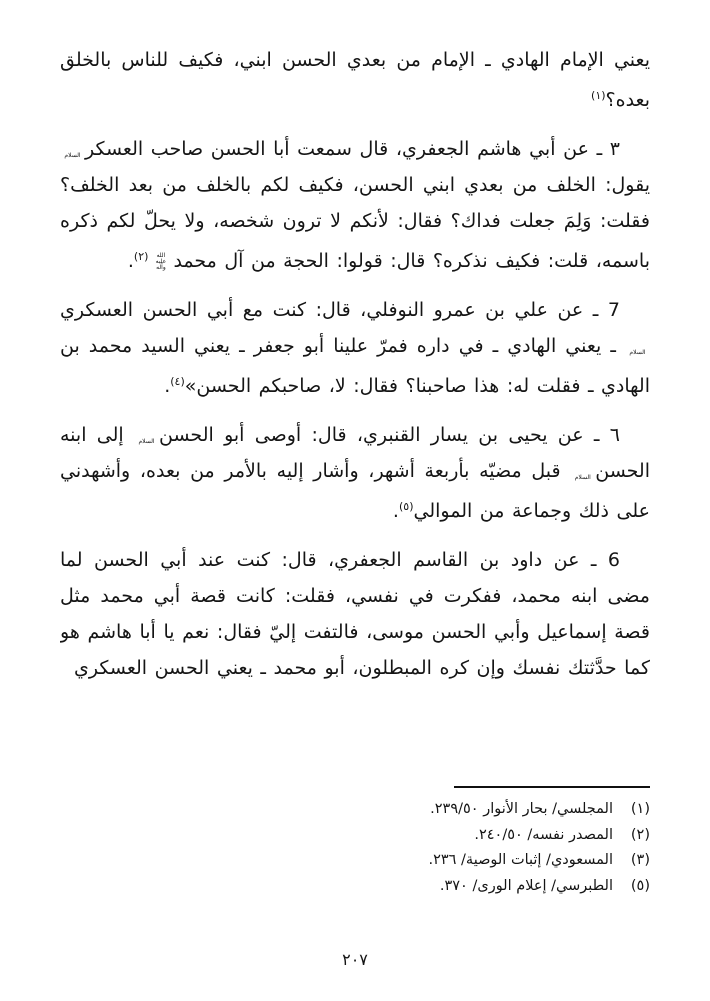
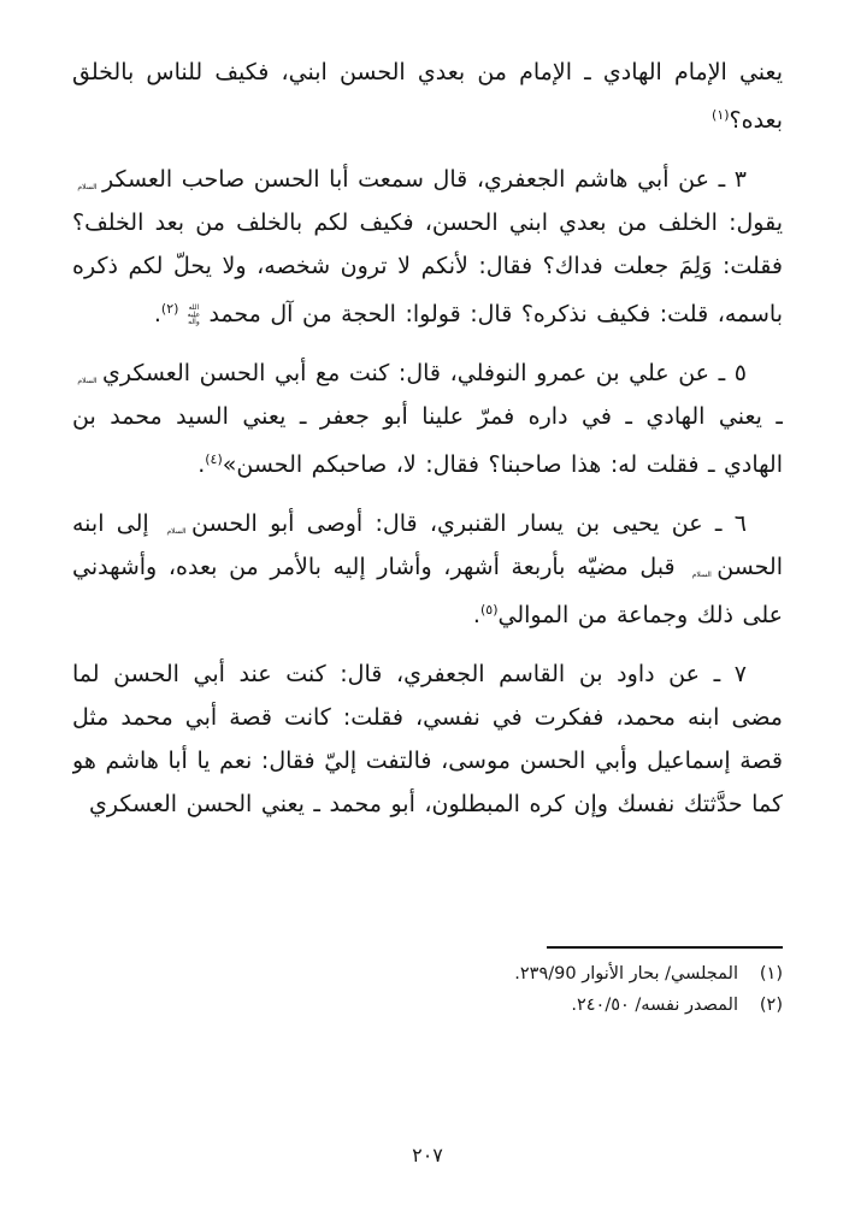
  يعني الإمام الهادي ـ الإمام من بعدي الحسن ابني، فكيف للناس بالخلق بعده؟(١)
  ٣ ـ عن أبي هاشم الجعفري، قال سمعت أبا الحسن صاحب العسكر يقول: الخلف من بعدي ابني الحسن، فكيف لكم بالخلف من بعد الخلف؟ فقلت: وَلِمَ جعلت فداك؟ فقال: لأنكم لا ترون شخصه، ولا يحلّ لكم ذكره باسمه، قلت: فكيف نذكره؟ قال: قولوا: الحجة من آل محمد(٢).
- 7 ـ عن علي بن عمرو النوفلي، قال: كنت مع أبي الحسن العسكري ـ يعني الهادي ـ في داره فمرّ علينا أبو جعفر ـ يعني السيد محمد بن الهادي ـ فقلت له: هذا صاحبنا؟ فقال: لا، صاحبكم الحسن»(٤).
+ ٥ ـ عن علي بن عمرو النوفلي، قال: كنت مع أبي الحسن العسكري ـ يعني الهادي ـ في داره فمرّ علينا أبو جعفر ـ يعني السيد محمد بن الهادي ـ فقلت له: هذا صاحبنا؟ فقال: لا، صاحبكم الحسن»(٤).
  ٦ ـ عن يحيى بن يسار القنبري، قال: أوصى أبو الحسن إلى ابنه الحسن قبل مضيّه بأربعة أشهر، وأشار إليه بالأمر من بعده، وأشهدني على ذلك وجماعة من الموالي(٥).
- 6 ـ عن داود بن القاسم الجعفري، قال: كنت عند أبي الحسن لما مضى ابنه محمد، ففكرت في نفسي، فقلت: كانت قصة أبي محمد مثل قصة إسماعيل وأبي الحسن موسى، فالتفت إليّ فقال: نعم يا أبا هاشم هو كما حدَّثتك نفسك وإن كره المبطلون، أبو محمد ـ يعني الحسن العسكري
+ ٧ ـ عن داود بن القاسم الجعفري، قال: كنت عند أبي الحسن لما مضى ابنه محمد، ففكرت في نفسي، فقلت: كانت قصة أبي محمد مثل قصة إسماعيل وأبي الحسن موسى، فالتفت إليّ فقال: نعم يا أبا هاشم هو كما حدَّثتك نفسك وإن كره المبطلون، أبو محمد ـ يعني الحسن العسكري
  (١)
- المجلسي/ بحار الأنوار ٢٣٩/٥٠.
+ المجلسي/ بحار الأنوار ٢٣٩/90.
  (٢)
  المصدر نفسه/ ٢٤٠/٥٠.
- (٣)
- المسعودي/ إثبات الوصية/ ٢٣٦.
- (٥)
- الطبرسي/ إعلام الورى/ ٣٧٠.
  ٢٠٧
